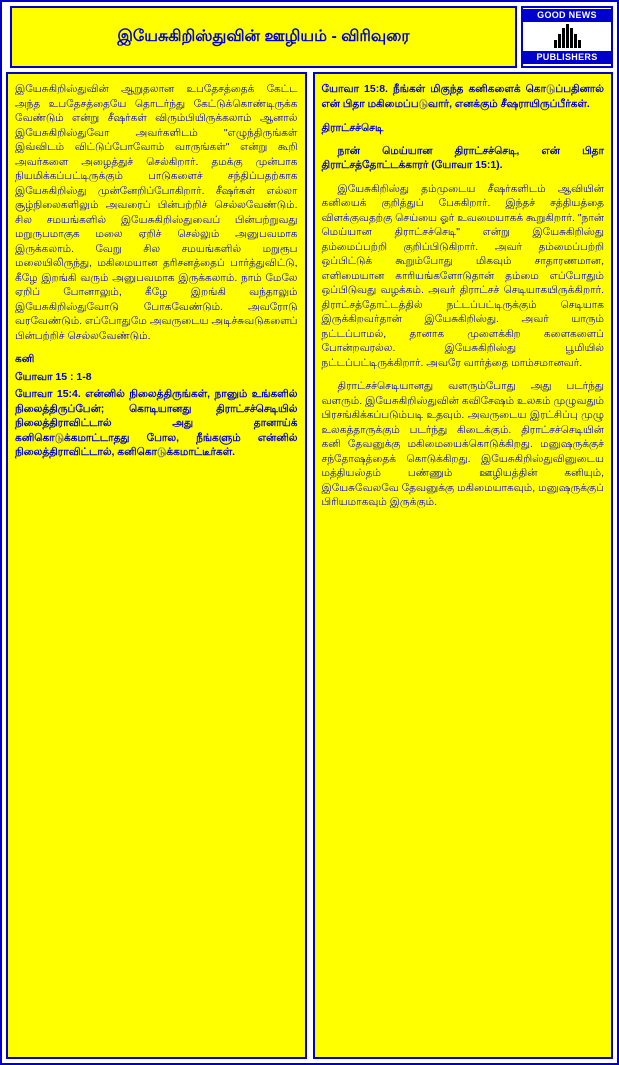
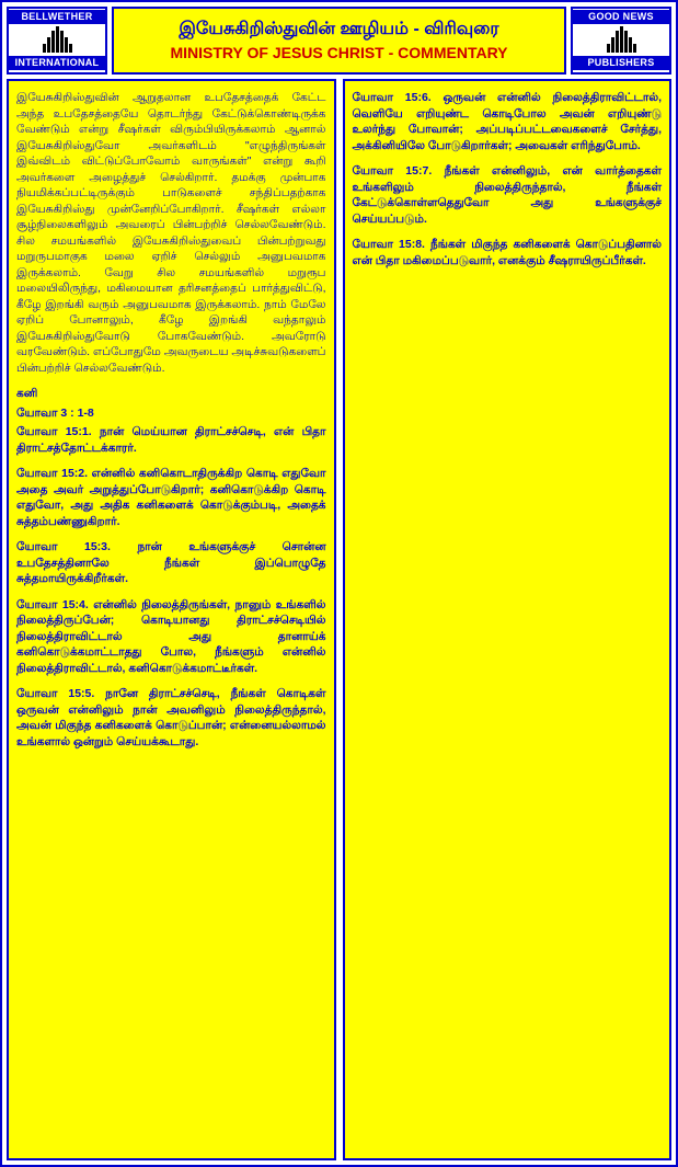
+ BELLWETHER
+ INTERNATIONAL
  இயேசுகிறிஸ்துவின் ஊழியம் - விரிவுரை
+ MINISTRY OF JESUS CHRIST - COMMENTARY
  GOOD NEWS
  PUBLISHERS
  இயேசுகிறிஸ்துவின் ஆறுதலான உபதேசத்தைக் கேட்ட அந்த உபதேசத்தையே தொடர்ந்து கேட்டுக்கொண்டிருக்க வேண்டும் என்று சீஷர்கள் விரும்பியிருக்கலாம் ஆனால் இயேசுகிறிஸ்துவோ அவர்களிடம் "எழுந்திருங்கள் இவ்விடம் விட்டுப்போவோம் வாருங்கள்" என்று கூறி அவர்களை அழைத்துச் செல்கிறார். தமக்கு முன்பாக நியமிக்கப்பட்டிருக்கும் பாடுகளைச் சந்திப்பதற்காக இயேசுகிறிஸ்து முன்னேறிப்போகிறார். சீஷர்கள் எல்லா சூழ்நிலைகளிலும் அவரைப் பின்பற்றிச் செல்லவேண்டும். சில சமயங்களில் இயேசுகிறிஸ்துவைப் பின்பற்றுவது மறுருபமாகுக மலை ஏறிச் செல்லும் அனுபவமாக இருக்கலாம். வேறு சில சமயங்களில் மறுரூப மலையிலிருந்து, மகிமையான தரிசனத்தைப் பார்த்துவிட்டு, கீழே இறங்கி வரும் அனுபவமாக இருக்கலாம். நாம் மேலே ஏறிப் போனாலும், கீழே இறங்கி வந்தாலும் இயேசுகிறிஸ்துவோடு போகவேண்டும். அவரோடு வரவேண்டும். எப்போதுமே அவருடைய அடிச்சுவடுகளைப் பின்பற்றிச் செல்லவேண்டும்.
  கனி
- யோவா 15 : 1-8
+ யோவா 3 : 1-8
+ யோவா 15:1. நான் மெய்யான திராட்சச்செடி, என் பிதா திராட்சத்தோட்டக்காரர்.
+ யோவா 15:2. என்னில் கனிகொடாதிருக்கிற கொடி எதுவோ அதை அவர் அறுத்துப்போடுகிறார்; கனிகொடுக்கிற கொடி எதுவோ, அது அதிக கனிகளைக் கொடுக்கும்படி, அதைக் சுத்தம்பண்ணுகிறார்.
+ யோவா 15:3. நான் உங்களுக்குச் சொன்ன உபதேசத்தினாலே நீங்கள் இப்பொழுதே சுத்தமாயிருக்கிறீர்கள்.
  யோவா 15:4. என்னில் நிலைத்திருங்கள், நானும் உங்களில் நிலைத்திருப்பேன்; கொடியானது திராட்சச்செடியில் நிலைத்திராவிட்டால் அது தானாய்க் கனிகொடுக்கமாட்டாதது போல, நீங்களும் என்னில் நிலைத்திராவிட்டால், கனிகொடுக்கமாட்டீர்கள்.
+ யோவா 15:5. நானே திராட்சச்செடி, நீங்கள் கொடிகள் ஒருவன் என்னிலும் நான் அவனிலும் நிலைத்திருந்தால், அவன் மிகுந்த கனிகளைக் கொடுப்பான்; என்னையல்லாமல் உங்களால் ஒன்றும் செய்யக்கூடாது.
+ யோவா 15:6. ஒருவன் என்னில் நிலைத்திராவிட்டால், வெளியே எறியுண்ட கொடிபோல அவன் எறியுண்டு உலர்ந்து போவான்; அப்படிப்பட்டவைகளைச் சேர்த்து, அக்கினியிலே போடுகிறார்கள்; அவைகள் எரிந்துபோம்.
+ யோவா 15:7. நீங்கள் என்னிலும், என் வார்த்தைகள் உங்களிலும் நிலைத்திருந்தால், நீங்கள் கேட்டுக்கொள்ளதெதுவோ அது உங்களுக்குச் செய்யப்படும்.
  யோவா 15:8. நீங்கள் மிகுந்த கனிகளைக் கொடுப்பதினால் என் பிதா மகிமைப்படுவார், எனக்கும் சீஷராயிருப்பீர்கள்.
- திராட்சச்செடி
- நான் மெய்யான திராட்சச்செடி, என் பிதா திராட்சத்தோட்டக்காரர் (யோவா 15:1).
- இயேசுகிறிஸ்து தம்முடைய சீஷர்களிடம் ஆவியின் கனியைக் குறித்துப் பேசுகிறார். இந்தச் சத்தியத்தை விளக்குவதற்கு செய்யை ஓர் உவமையாகக் கூறுகிறார். "நான் மெய்யான திராட்சச்செடி" என்று இயேசுகிறிஸ்து தம்மைப்பற்றி குறிப்பிடுகிறார். அவர் தம்மைப்பற்றி ஒப்பிட்டுக் கூறும்போது மிகவும் சாதாரணமான, எளிமையான காரியங்களோடுதான் தம்மை எப்போதும் ஒப்பிடுவது வழக்கம். அவர் திராட்சச் செடியாகயிருக்கிறார். திராட்சத்தோட்டத்தில் நட்டப்பட்டிருக்கும் செடியாக இருக்கிறவர்தான் இயேசுகிறிஸ்து. அவர் யாரும் நட்டப்பாமல், தானாக முளைக்கிற களைகளைப் போன்றவரல்ல. இயேசுகிறிஸ்து பூமியில் நட்டப்பட்டிருக்கிறார். அவரே வார்த்தை மாம்சமானவர்.
- திராட்சச்செடியானது வளரும்போது அது படர்ந்து வளரும். இயேசுகிறிஸ்துவின் கவிசேஷம் உலகம் முழுவதும் பிரசங்கிக்கப்படும்படி உதவும். அவருடைய இரட்சிப்பு முழு உலகத்தாருக்கும் படர்ந்து கிடைக்கும். திராட்சச்செடியின் கனி தேவனுக்கு மகிமையைக்கொடுக்கிறது. மனுஷருக்குச் சந்தோஷத்தைக் கொடுக்கிறது. இயேசுகிறிஸ்துவினுடைய மத்தியஸ்தம் பண்ணும் ஊழியத்தின் கனியும், இயேசுவேலவே தேவனுக்கு மகிமையாகவும், மனுஷருக்குப் பிரியமாகவும் இருக்கும்.
